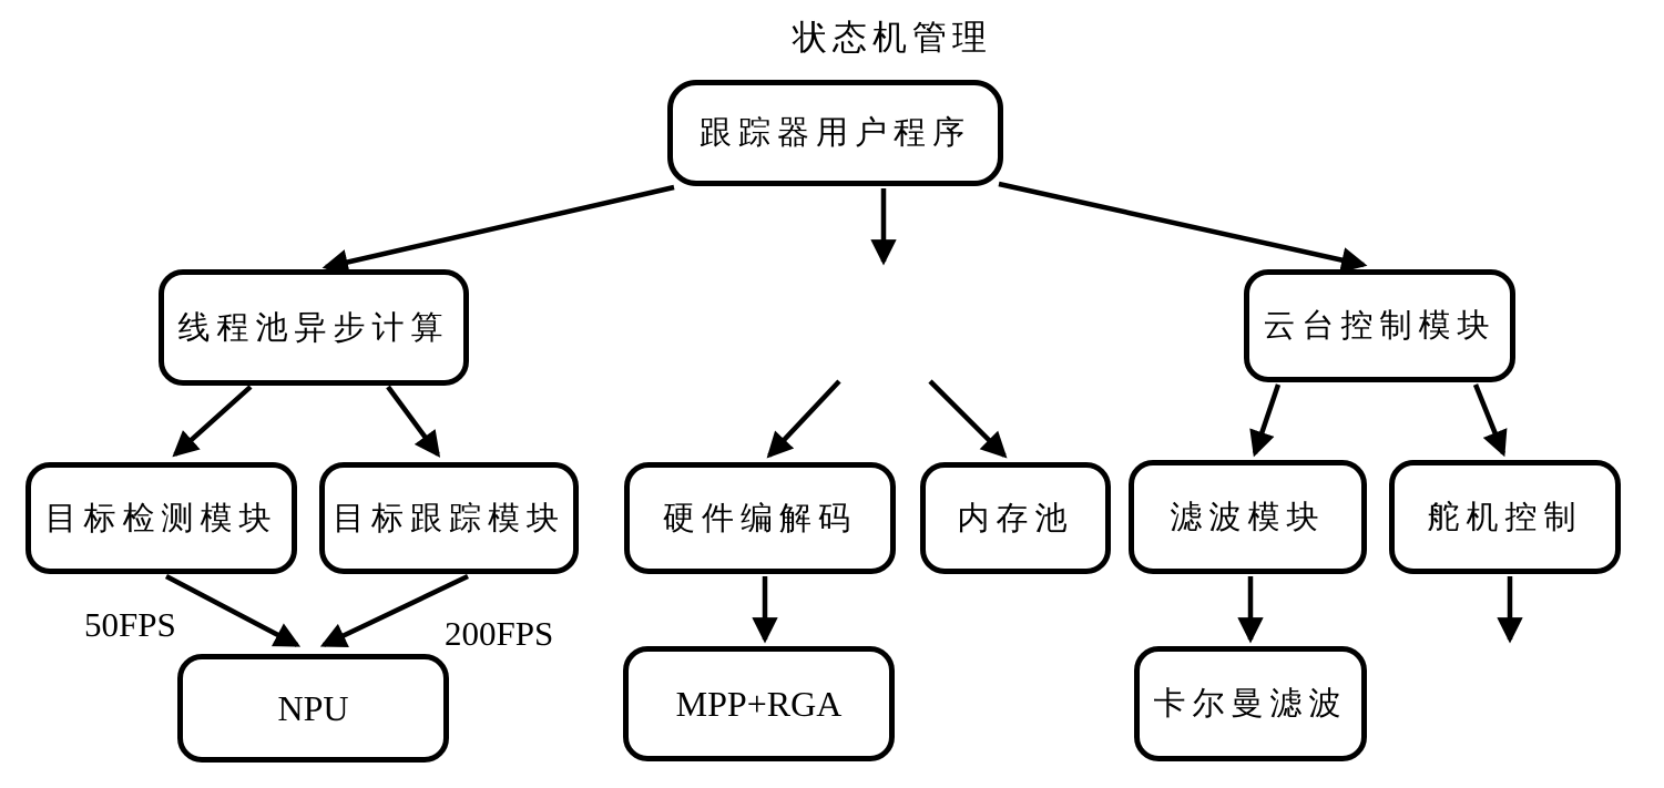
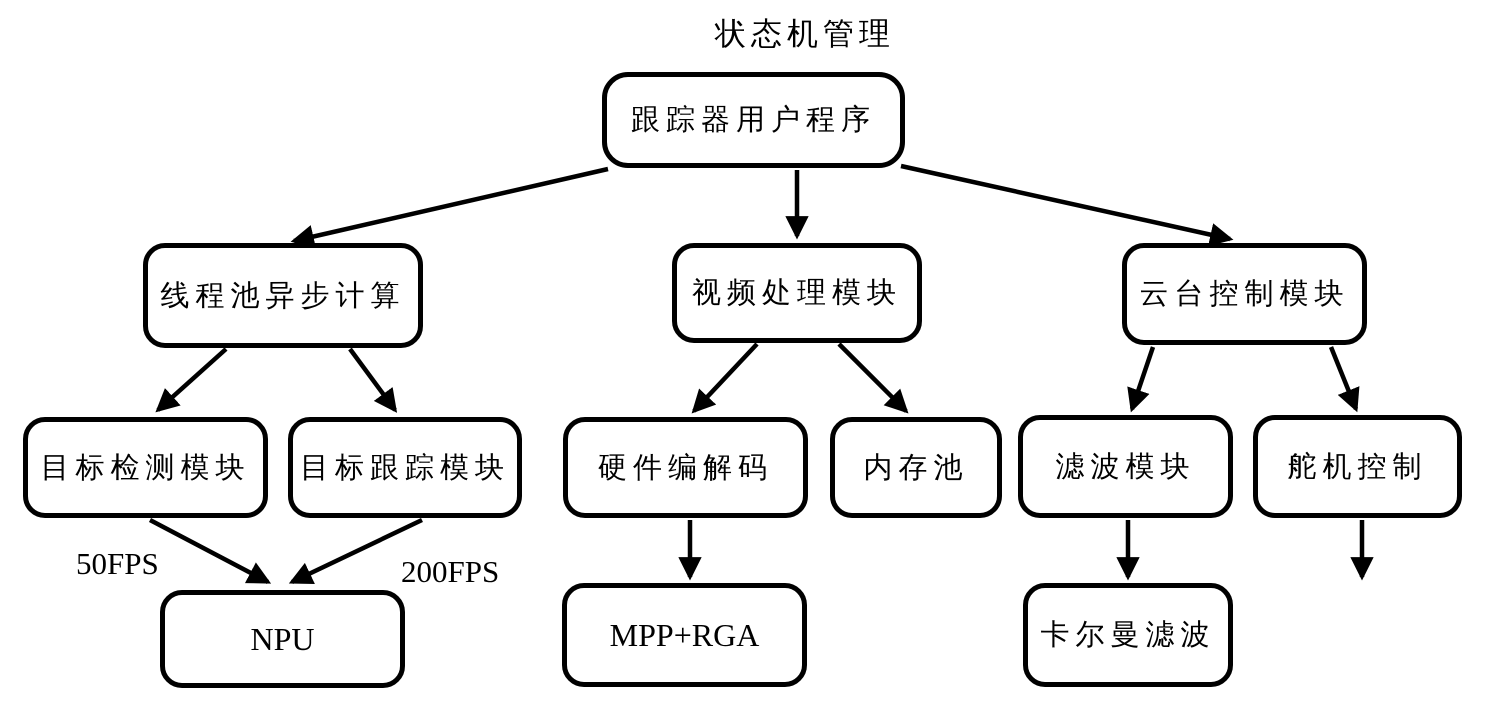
  状态机管理
  跟踪器用户程序
  线程池异步计算
+ 视频处理模块
  云台控制模块
  目标检测模块
  目标跟踪模块
  硬件编解码
  内存池
  滤波模块
  舵机控制
  NPU
  MPP+RGA
  卡尔曼滤波
  50FPS
  200FPS
